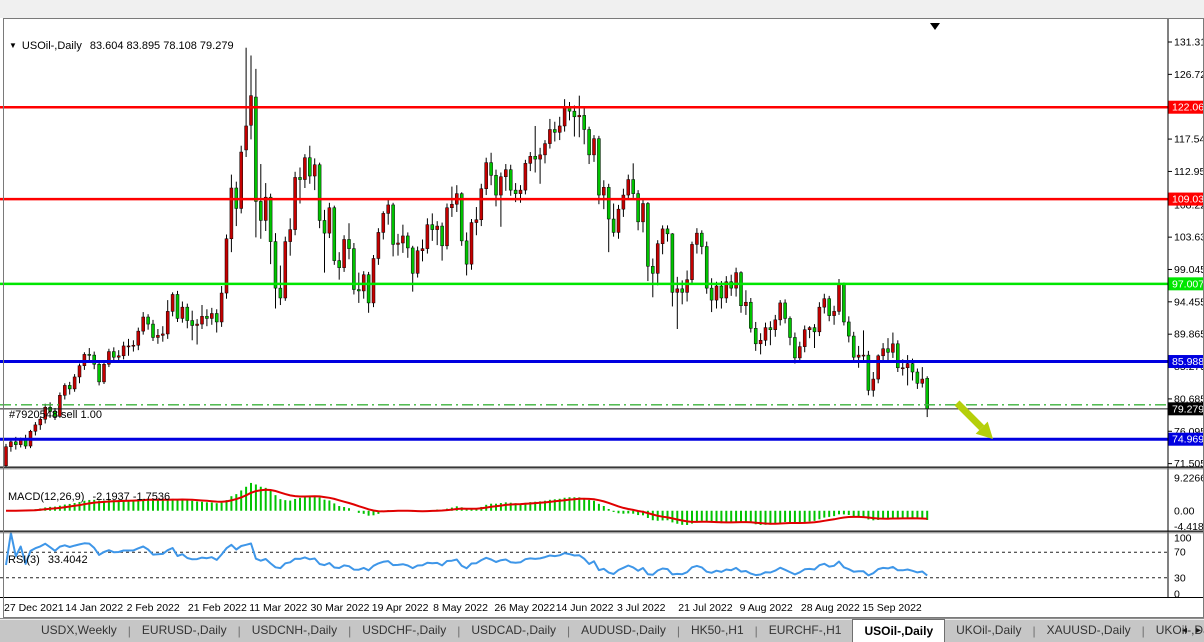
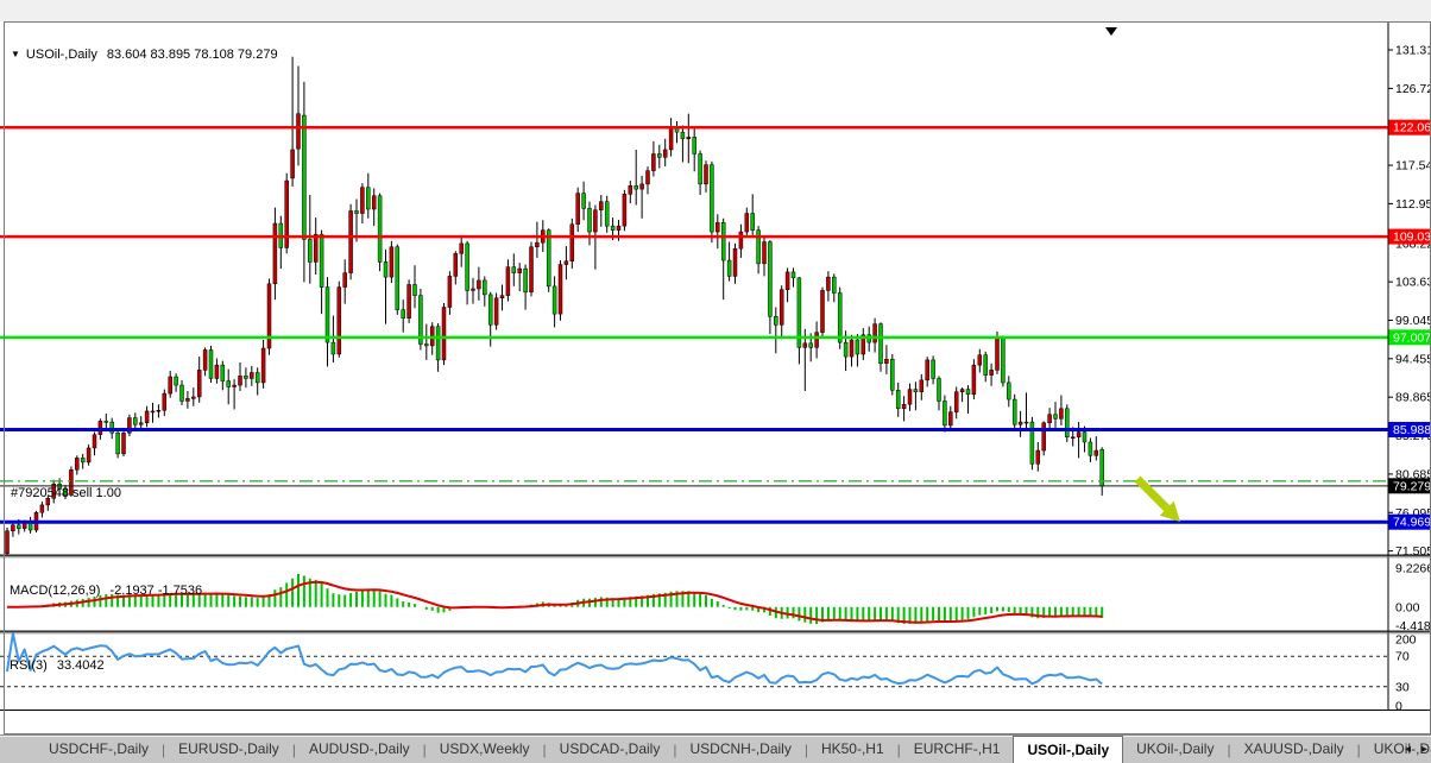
  131.3
  126.7
  117.54
  112.95
  103.6
  99.04
  94.45
  89.86
  80.68
  76.09
  71.50
  9.226
  0.00
  -4.418
- 100
+ 200
  70
  30
  0
  122.06
  109.03
  97.007
  85.988
  74.969
  79.279
- 27 Dec 2021
- 14 Jan 2022
- 2 Feb 2022
- 21 Feb 2022
- 11 Mar 2022
- 30 Mar 2022
- 19 Apr 2022
- 8 May 2022
- 26 May 2022
- 14 Jun 2022
- 3 Jul 2022
- 21 Jul 2022
- 9 Aug 2022
- 28 Aug 2022
- 15 Sep 2022
  ▼ USOil-,Daily 83.604 83.895 78.108 79.279
  #7920548 sell 1.00
  MACD(12,26,9) -2.1937 -1.7536
  RSI(3) 33.4042
- USDX,Weekly
+ USDCHF-,Daily
  |
  EURUSD-,Daily
  |
- USDCNH-,Daily
+ AUDUSD-,Daily
  |
- USDCHF-,Daily
+ USDX,Weekly
  |
  USDCAD-,Daily
  |
- AUDUSD-,Daily
+ USDCNH-,Daily
  |
  HK50-,H1
  |
  EURCHF-,H1
  USOil-,Daily
  UKOil-,Daily
  |
  XAUUSD-,Daily
  |
  UKOil-,D
  ◂
  ▸
